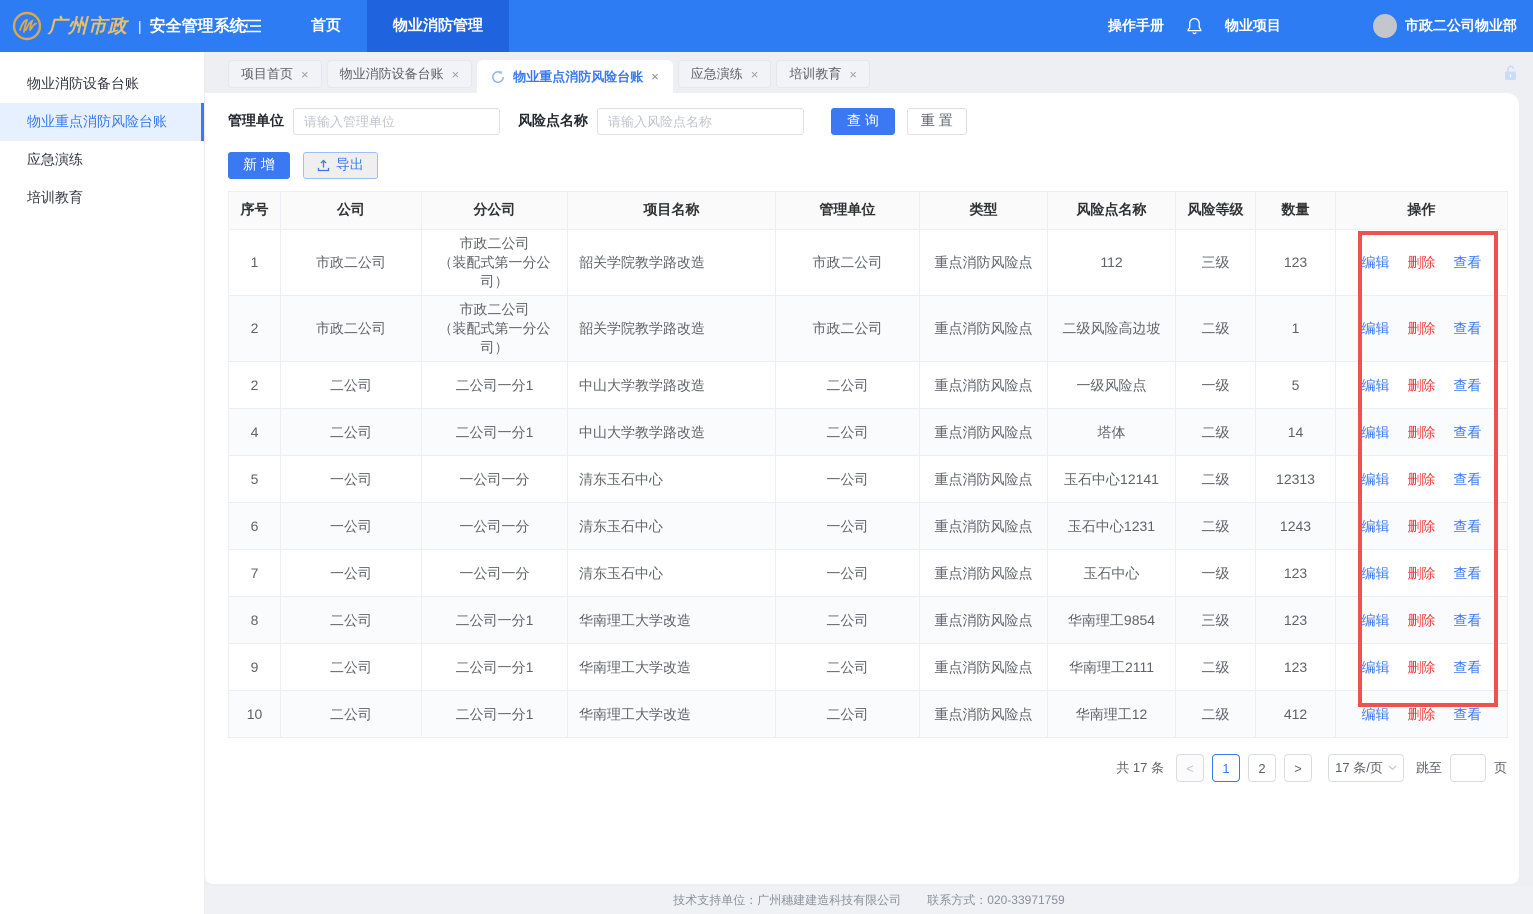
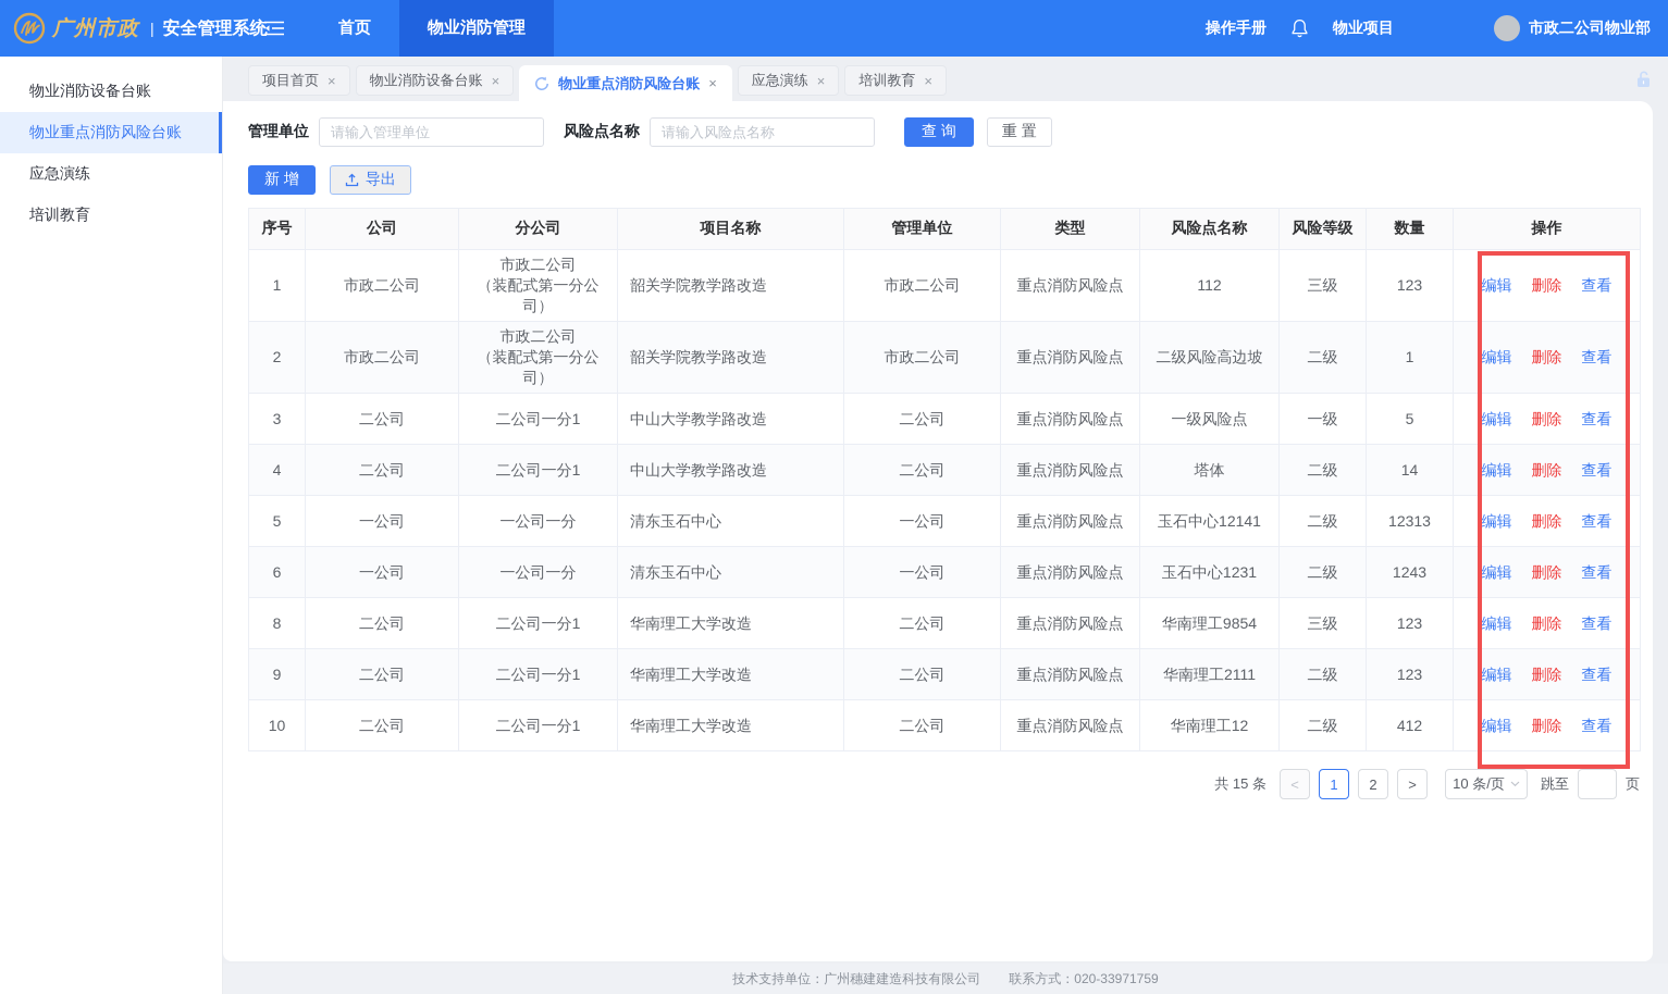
  广州市政
  |
  安全管理系统
  首页
  物业消防管理
  操作手册
  物业项目
  市政二公司物业部
  物业消防设备台账
  物业重点消防风险台账
  应急演练
  培训教育
  项目首页
  ×
  物业消防设备台账
  ×
  物业重点消防风险台账
  ×
  应急演练
  ×
  培训教育
  ×
  管理单位
  请输入管理单位
  风险点名称
  请输入风险点名称
  查 询
  重 置
  新 增
  导出
  序号	公司	分公司	项目名称	管理单位	类型	风险点名称	风险等级	数量	操作
  1	市政二公司	市政二公司（装配式第一分公司）	韶关学院教学路改造	市政二公司	重点消防风险点	112	三级	123	编辑 删除 查看
  2	市政二公司	市政二公司（装配式第一分公司）	韶关学院教学路改造	市政二公司	重点消防风险点	二级风险高边坡	二级	1	编辑 删除 查看
- 2	二公司	二公司一分1	中山大学教学路改造	二公司	重点消防风险点	一级风险点	一级	5	编辑 删除 查看
+ 3	二公司	二公司一分1	中山大学教学路改造	二公司	重点消防风险点	一级风险点	一级	5	编辑 删除 查看
  4	二公司	二公司一分1	中山大学教学路改造	二公司	重点消防风险点	塔体	二级	14	编辑 删除 查看
  5	一公司	一公司一分	清东玉石中心	一公司	重点消防风险点	玉石中心12141	二级	12313	编辑 删除 查看
  6	一公司	一公司一分	清东玉石中心	一公司	重点消防风险点	玉石中心1231	二级	1243	编辑 删除 查看
- 7	一公司	一公司一分	清东玉石中心	一公司	重点消防风险点	玉石中心	一级	123	编辑 删除 查看
  8	二公司	二公司一分1	华南理工大学改造	二公司	重点消防风险点	华南理工9854	三级	123	编辑 删除 查看
  9	二公司	二公司一分1	华南理工大学改造	二公司	重点消防风险点	华南理工2111	二级	123	编辑 删除 查看
  10	二公司	二公司一分1	华南理工大学改造	二公司	重点消防风险点	华南理工12	二级	412	编辑 删除 查看
- 共 17 条
+ 共 15 条
  <
  1
  2
  >
- 17 条/页
+ 10 条/页
  跳至
  页
  技术支持单位：广州穗建建造科技有限公司
  联系方式：020-33971759
